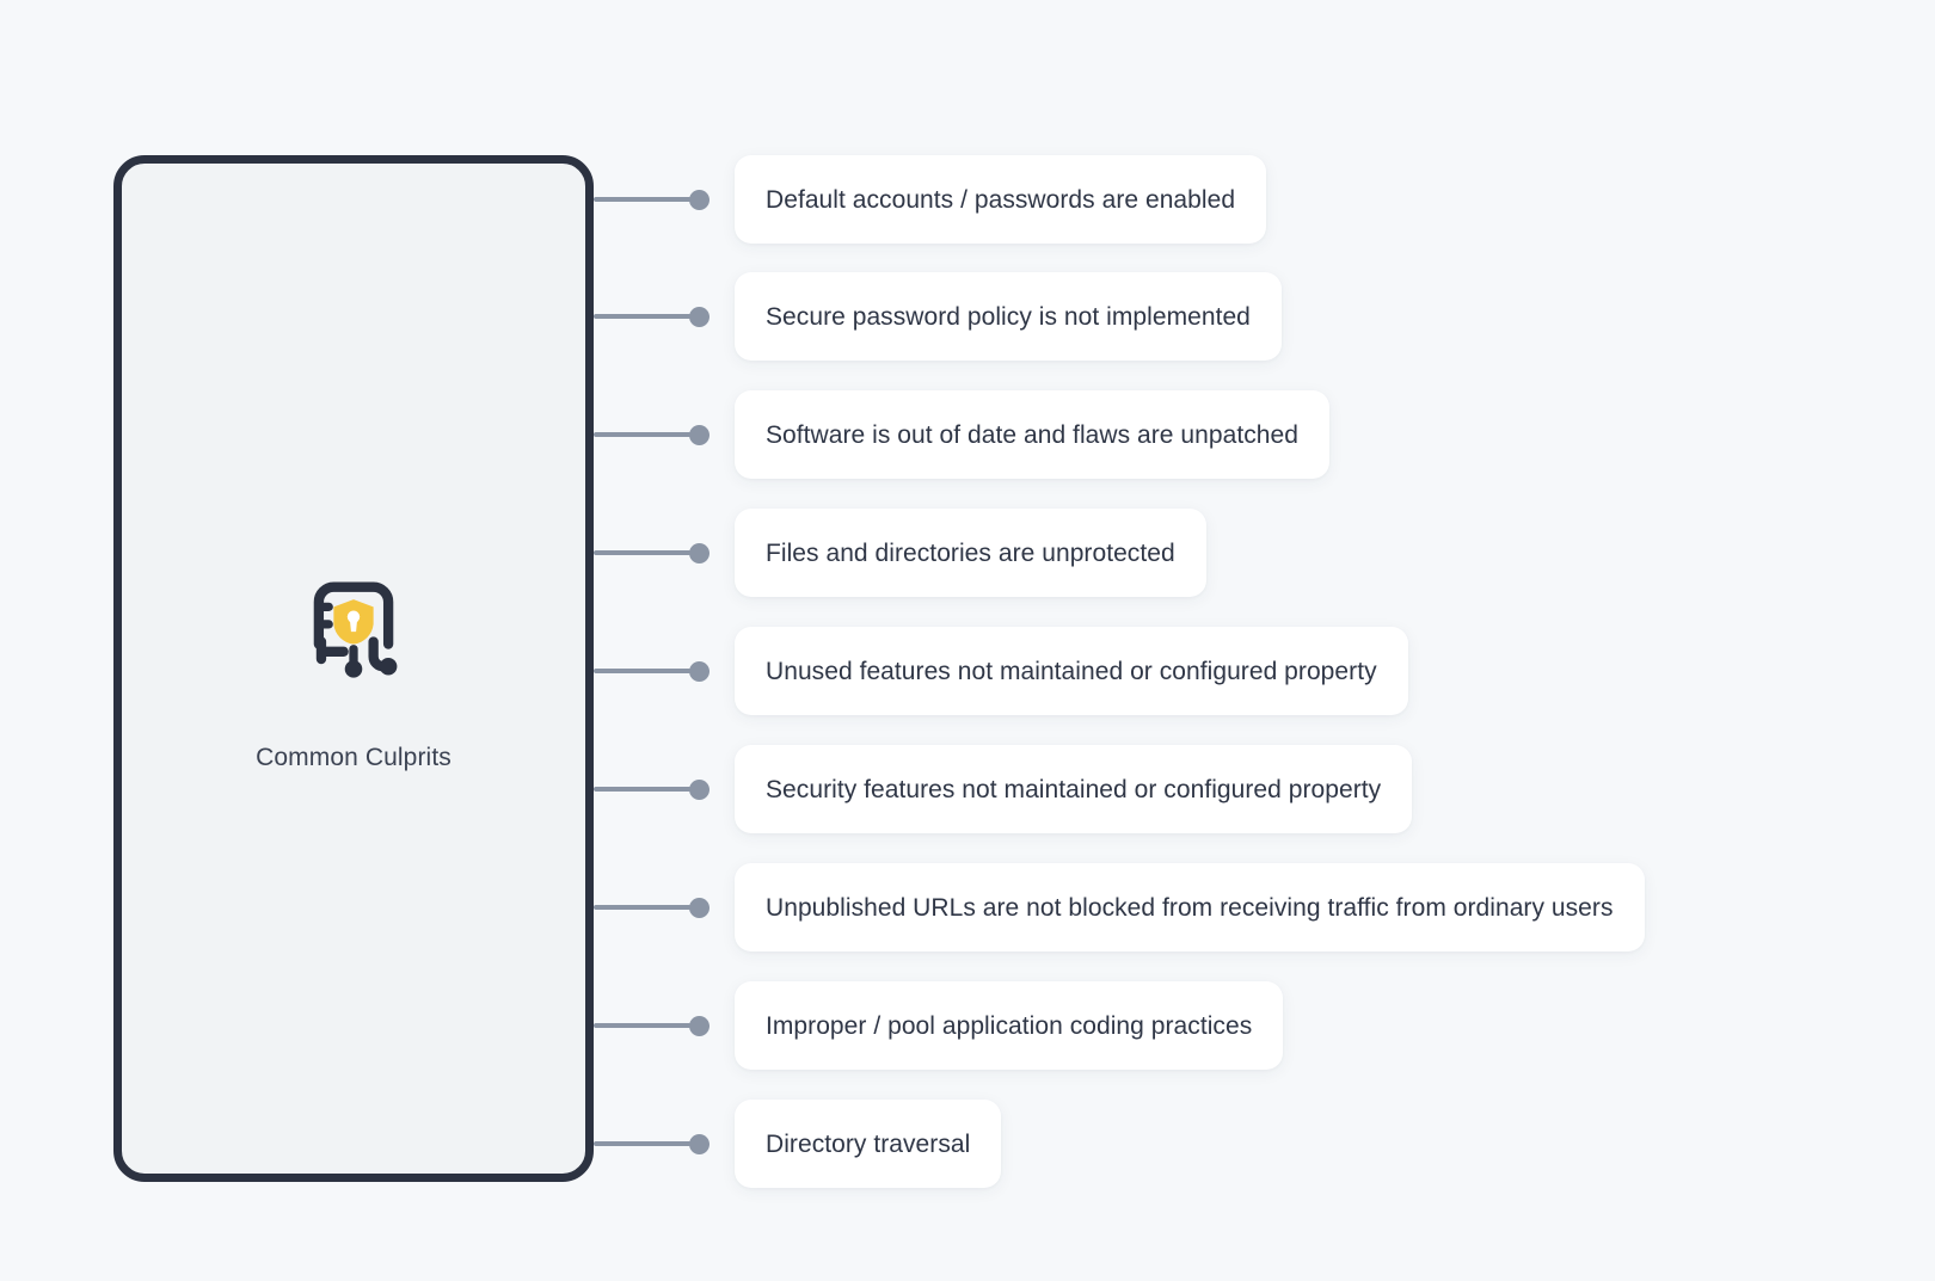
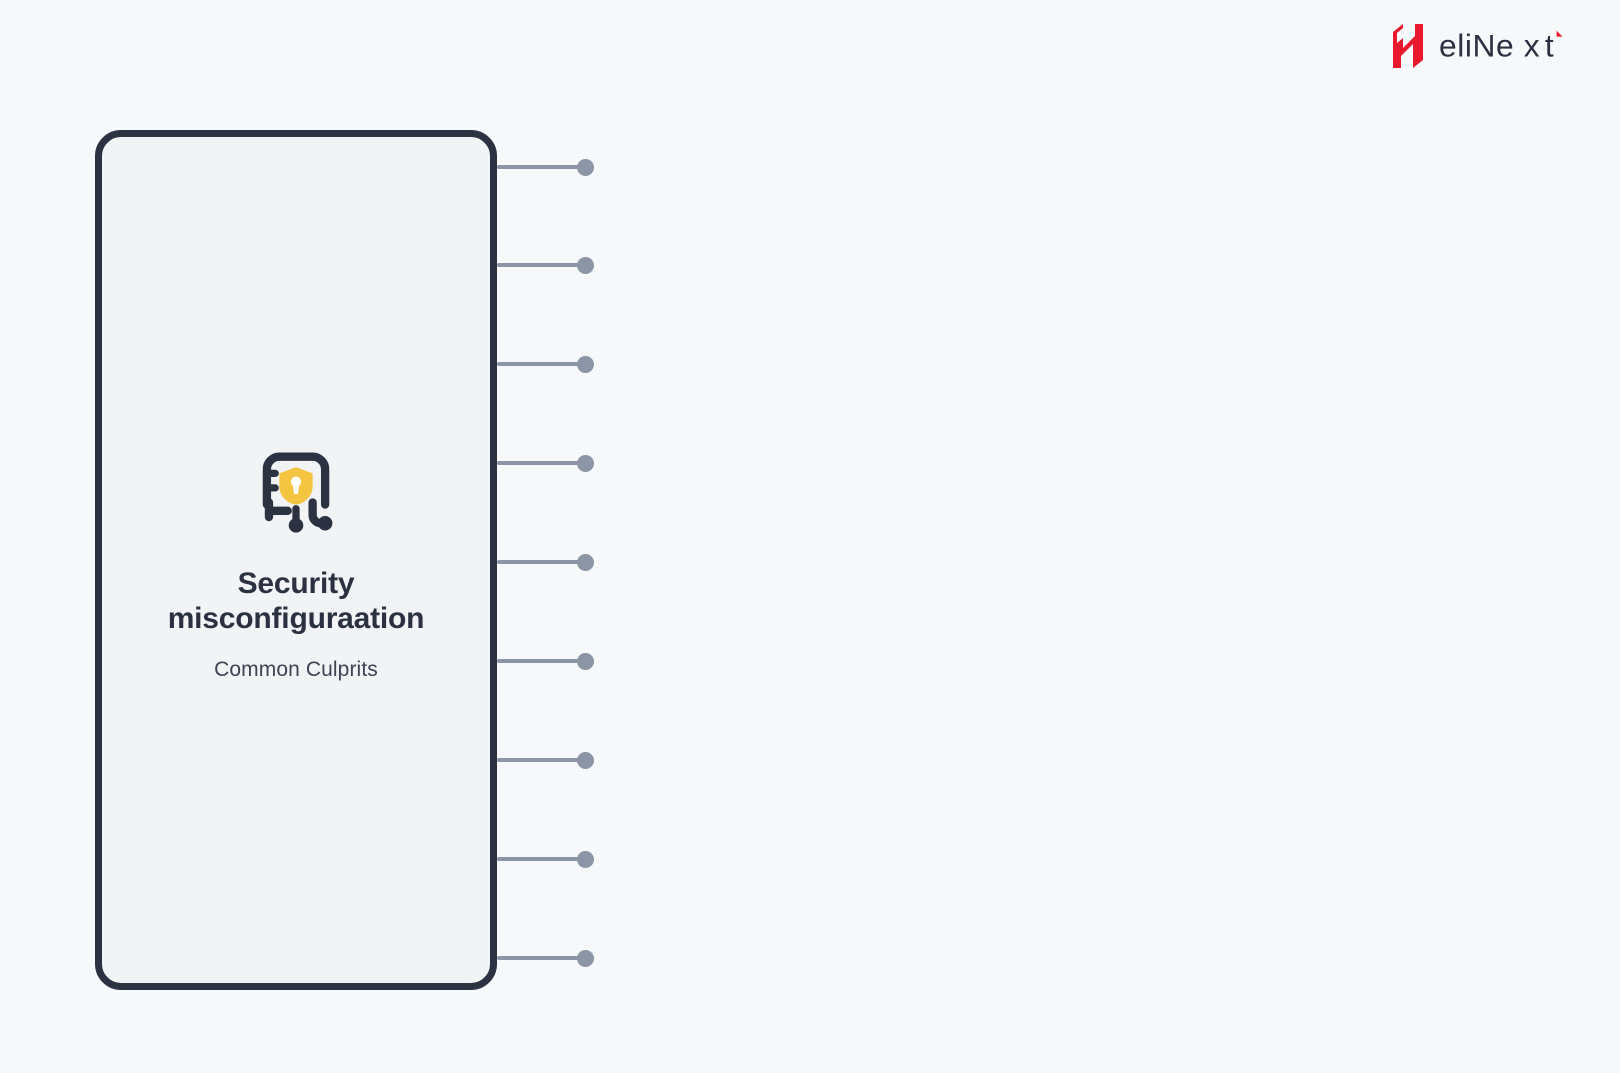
+ eliNe
+ x
+ t
+ Security
+ misconfiguraation
  Common Culprits
- Default accounts / passwords are enabled
- Secure password policy is not implemented
- Software is out of date and flaws are unpatched
- Files and directories are unprotected
- Unused features not maintained or configured property
- Security features not maintained or configured property
- Unpublished URLs are not blocked from receiving traffic from ordinary users
- Improper / pool application coding practices
- Directory traversal
